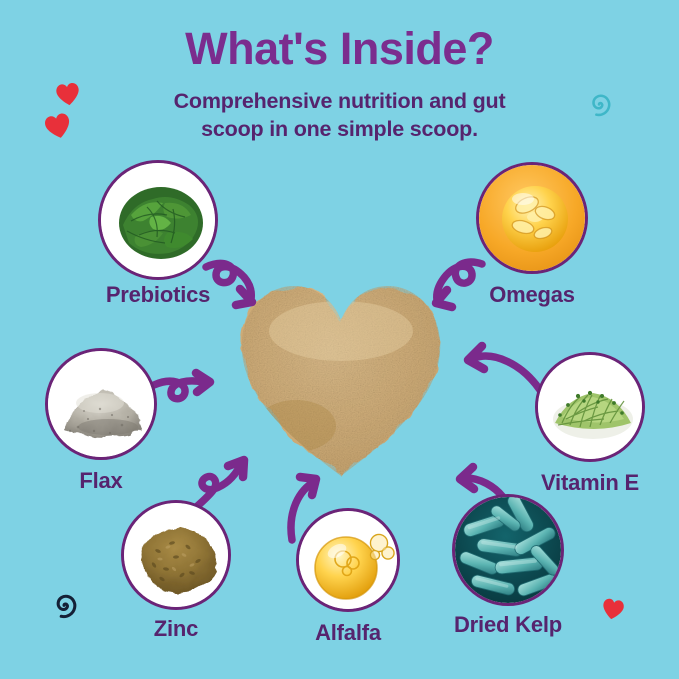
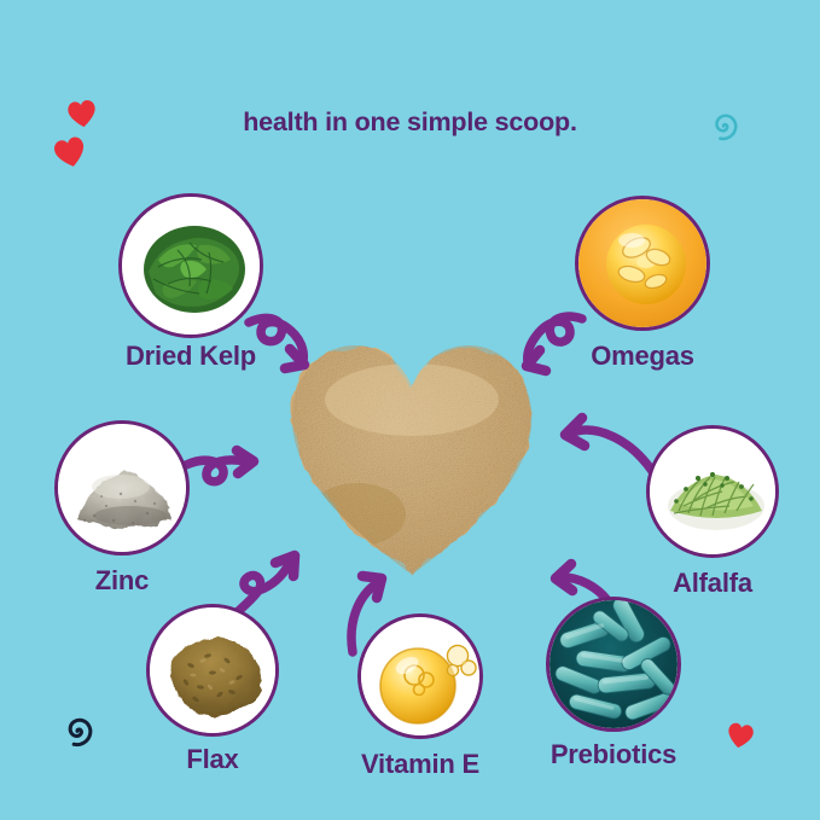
- What's Inside?
- Comprehensive nutrition and gut
- scoop in one simple scoop.
+ health in one simple scoop.
- Prebiotics
+ Dried Kelp
  Omegas
- Flax
+ Zinc
- Vitamin E
+ Alfalfa
- Zinc
+ Flax
- Alfalfa
+ Vitamin E
- Dried Kelp
+ Prebiotics
